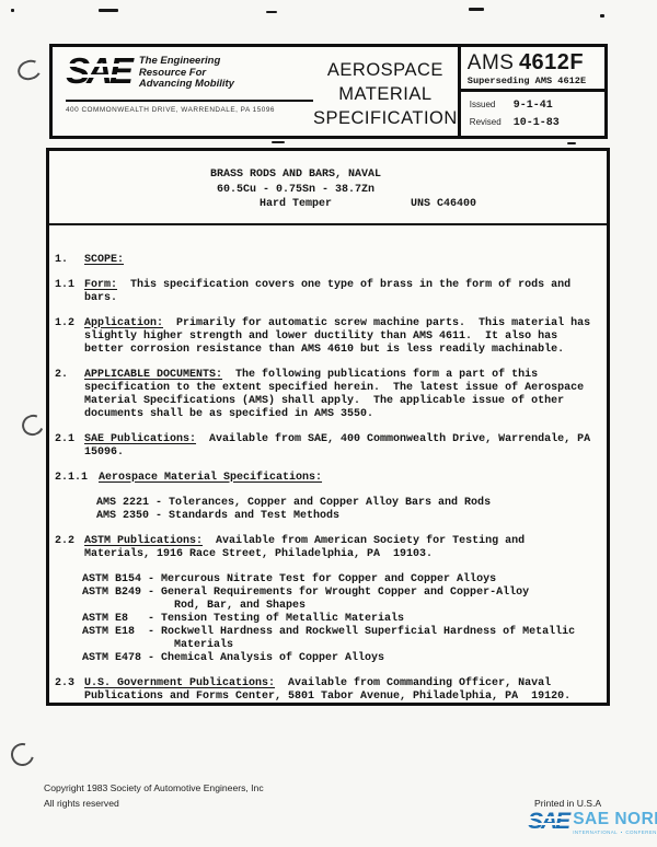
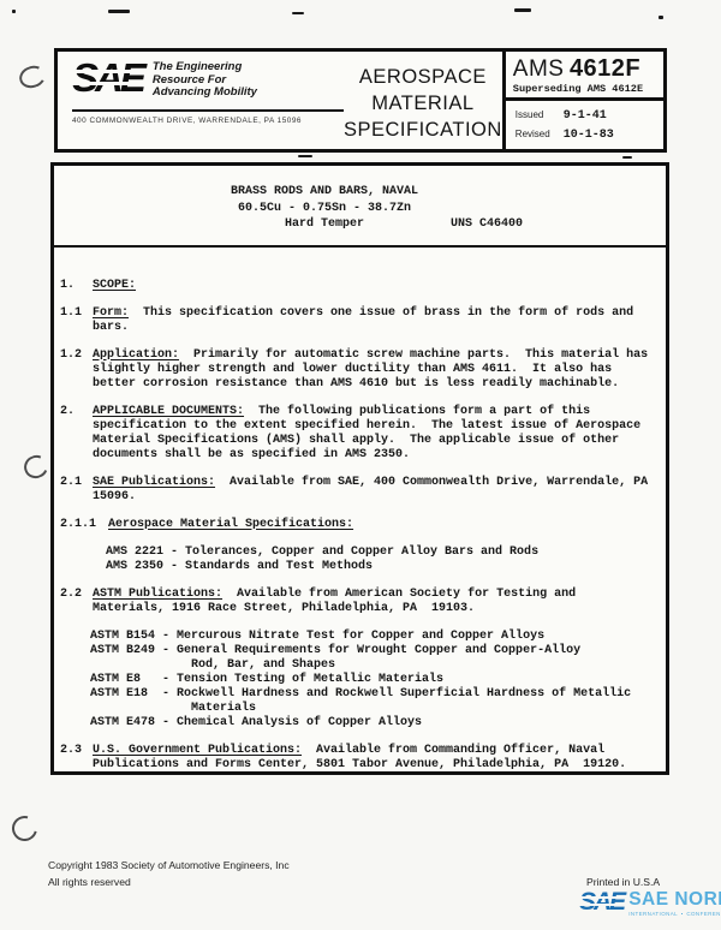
  SAE
  The Engineering
  Resource For
  Advancing Mobility
  AEROSPACE
  MATERIAL
  SPECIFICATION
  AMS 4612F
  Superseding AMS 4612E
  Issued
  9-1-41
  Revised
  10-1-83
  BRASS RODS AND BARS, NAVAL
  60.5Cu - 0.75Sn - 38.7Zn
  Hard Temper
  UNS C46400
  1.
  SCOPE:
  1.1
- Form: This specification covers one type of brass in the form of rods and bars.
+ Form: This specification covers one issue of brass in the form of rods and bars.
  1.2
  Application: Primarily for automatic screw machine parts. This material has slightly higher strength and lower ductility than AMS 4611. It also has better corrosion resistance than AMS 4610 but is less readily machinable.
  2.
- APPLICABLE DOCUMENTS: The following publications form a part of this specification to the extent specified herein. The latest issue of Aerospace Material Specifications (AMS) shall apply. The applicable issue of other documents shall be as specified in AMS 3550.
+ APPLICABLE DOCUMENTS: The following publications form a part of this specification to the extent specified herein. The latest issue of Aerospace Material Specifications (AMS) shall apply. The applicable issue of other documents shall be as specified in AMS 2350.
  2.1
  SAE Publications: Available from SAE, 400 Commonwealth Drive, Warrendale, PA 15096.
  2.1.1
  Aerospace Material Specifications:
  AMS 2221
  -
  Tolerances, Copper and Copper Alloy Bars and Rods
  AMS 2350
  -
  Standards and Test Methods
  2.2
  ASTM Publications: Available from American Society for Testing and Materials, 1916 Race Street, Philadelphia, PA 19103.
  ASTM B154
  -
  Mercurous Nitrate Test for Copper and Copper Alloys
  ASTM B249
  -
  General Requirements for Wrought Copper and Copper-Alloy
  Rod, Bar, and Shapes
  ASTM E8
  -
  Tension Testing of Metallic Materials
  ASTM E18
  -
  Rockwell Hardness and Rockwell Superficial Hardness of Metallic
  Materials
  ASTM E478
  -
  Chemical Analysis of Copper Alloys
  2.3
  U.S. Government Publications: Available from Commanding Officer, Naval Publications and Forms Center, 5801 Tabor Avenue, Philadelphia, PA 19120.
  Copyright 1983 Society of Automotive Engineers, Inc
  All rights reserved
  Printed in U.S.A
  SAE
  SAE NOR
